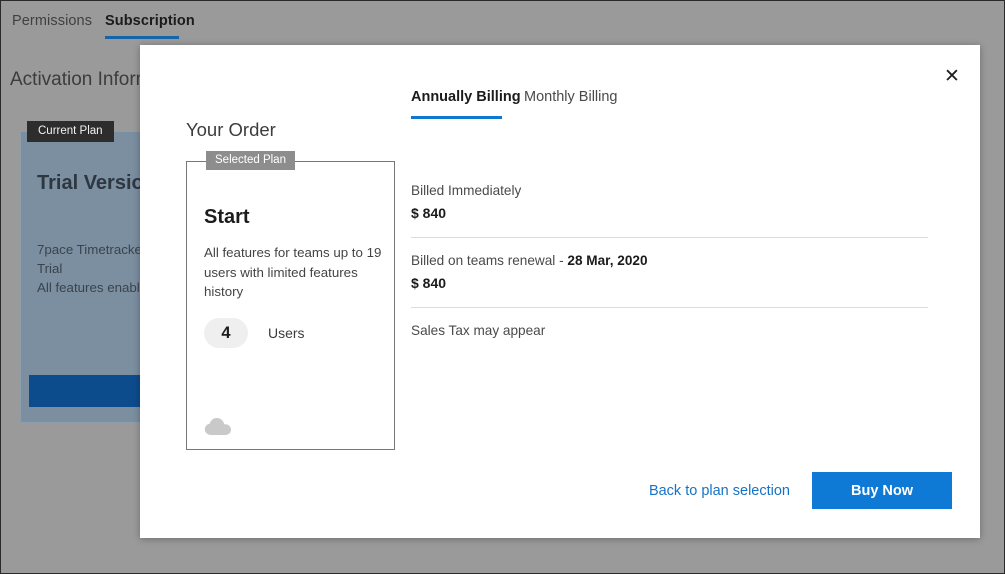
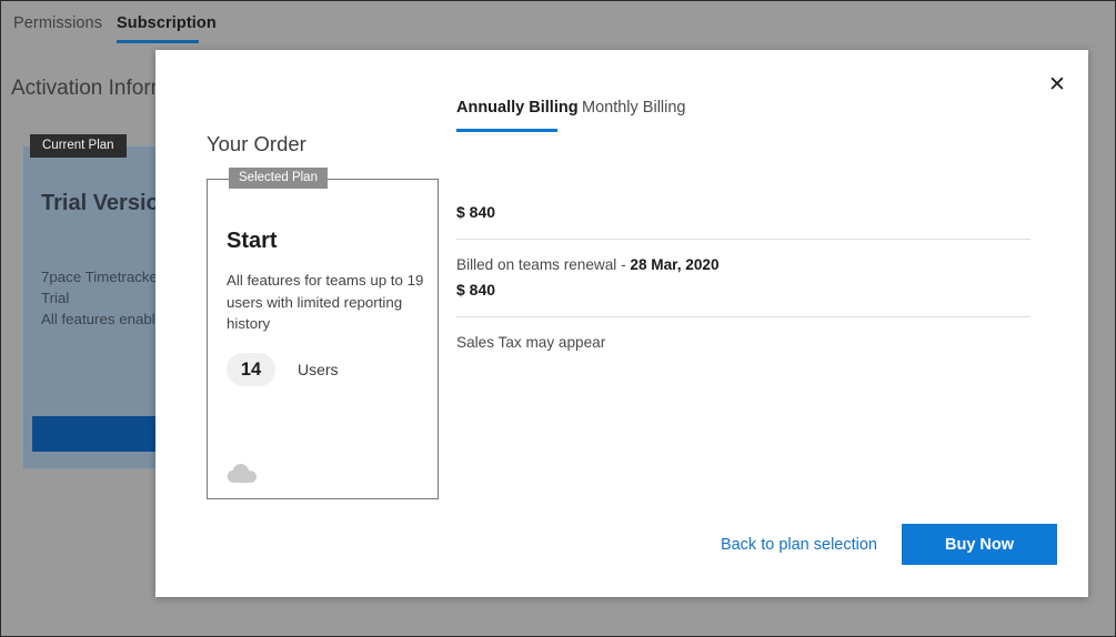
  Permissions
  Subscription
  Activation Infor
  Current Plan
  Trial Versio
  7pace Timetracke
  Trial
  All features enabl
  ✕
  Your Order
  Selected Plan
  Start
- All features for teams up to 19 users with limited features history
+ All features for teams up to 19 users with limited reporting history
- 4
+ 14
  Users
  Annually Billing
  Monthly Billing
- Billed Immediately
  $ 840
  Billed on teams renewal - 28 Mar, 2020
  $ 840
  Sales Tax may appear
  Back to plan selection
  Buy Now
